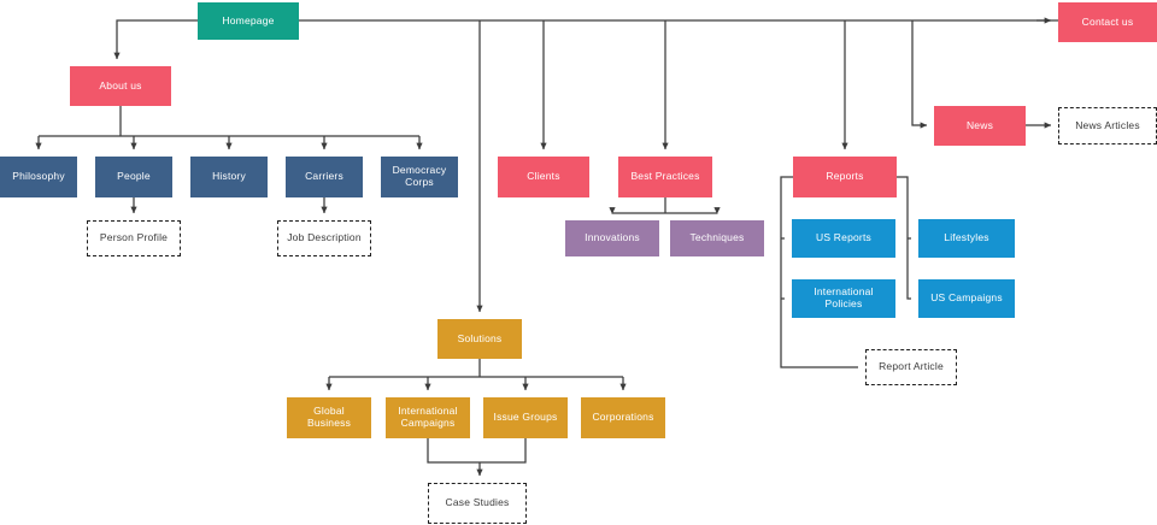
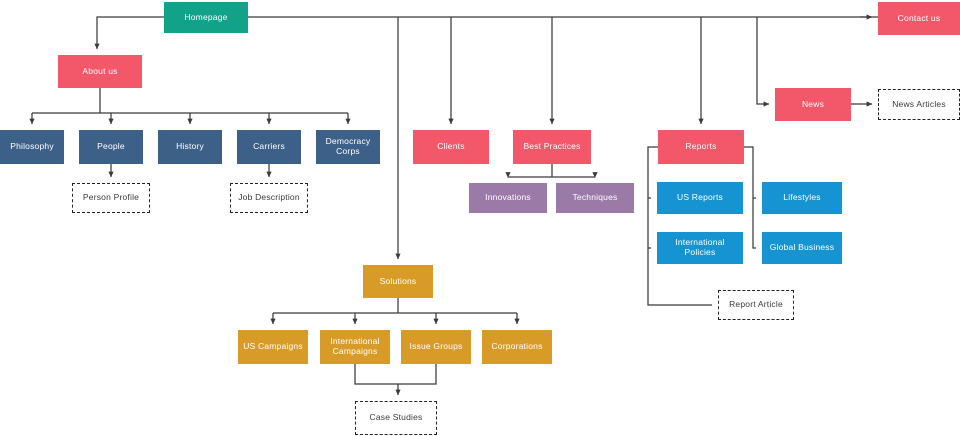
  Homepage
  About us
  Clients
  Best Practices
  Reports
  News
  Contact us
  Philosophy
  People
  History
  Carriers
  Democracy Corps
  Person Profile
  Job Description
  Innovations
  Techniques
  News Articles
  US Reports
  Lifestyles
  International Policies
- US Campaigns
+ Global Business
  Report Article
  Solutions
- Global Business
+ US Campaigns
  International Campaigns
  Issue Groups
  Corporations
  Case Studies
